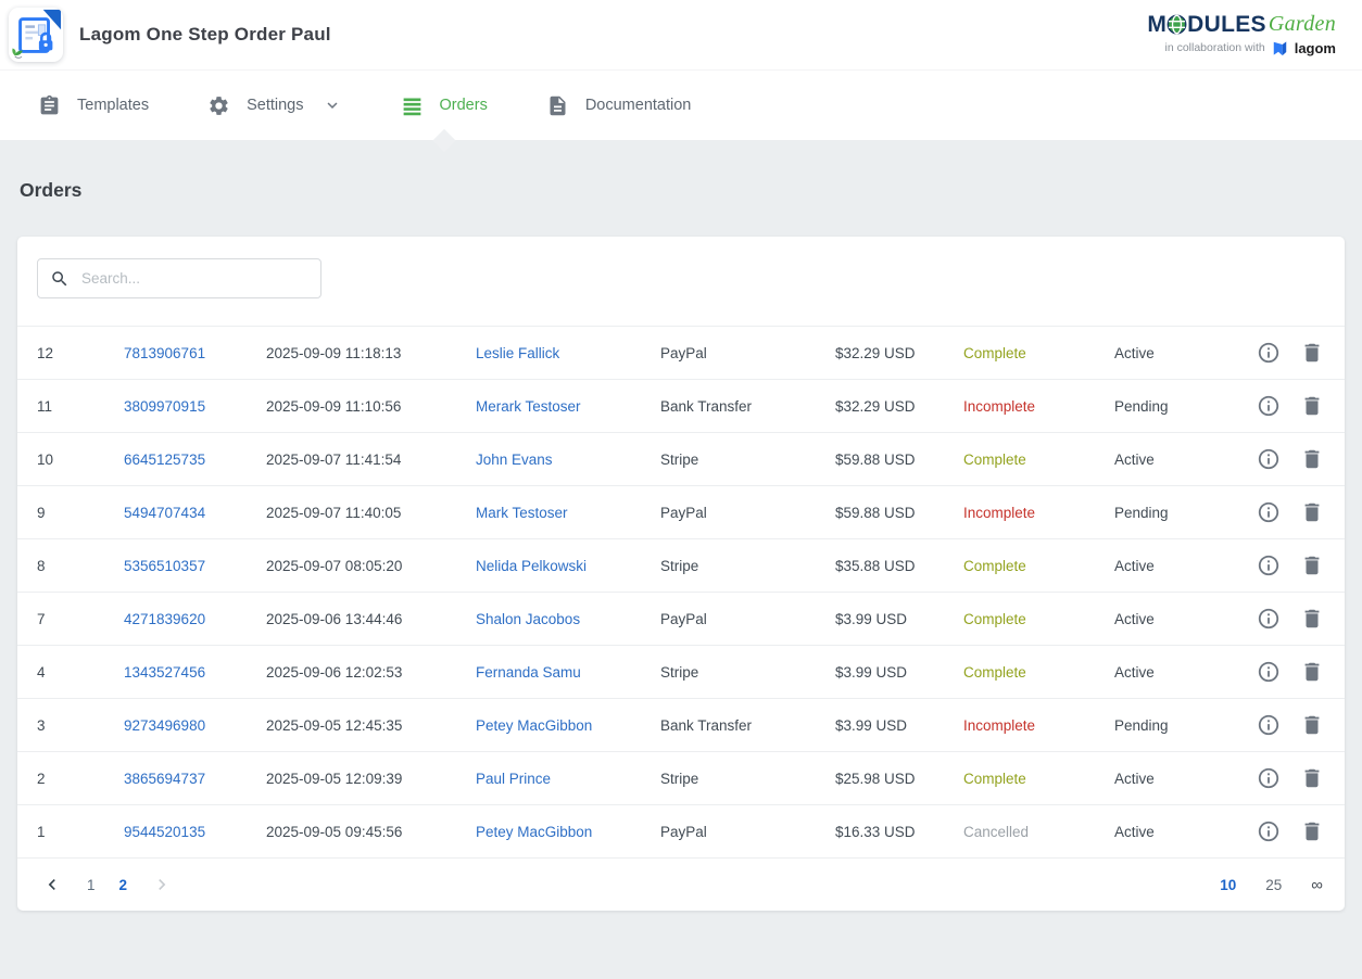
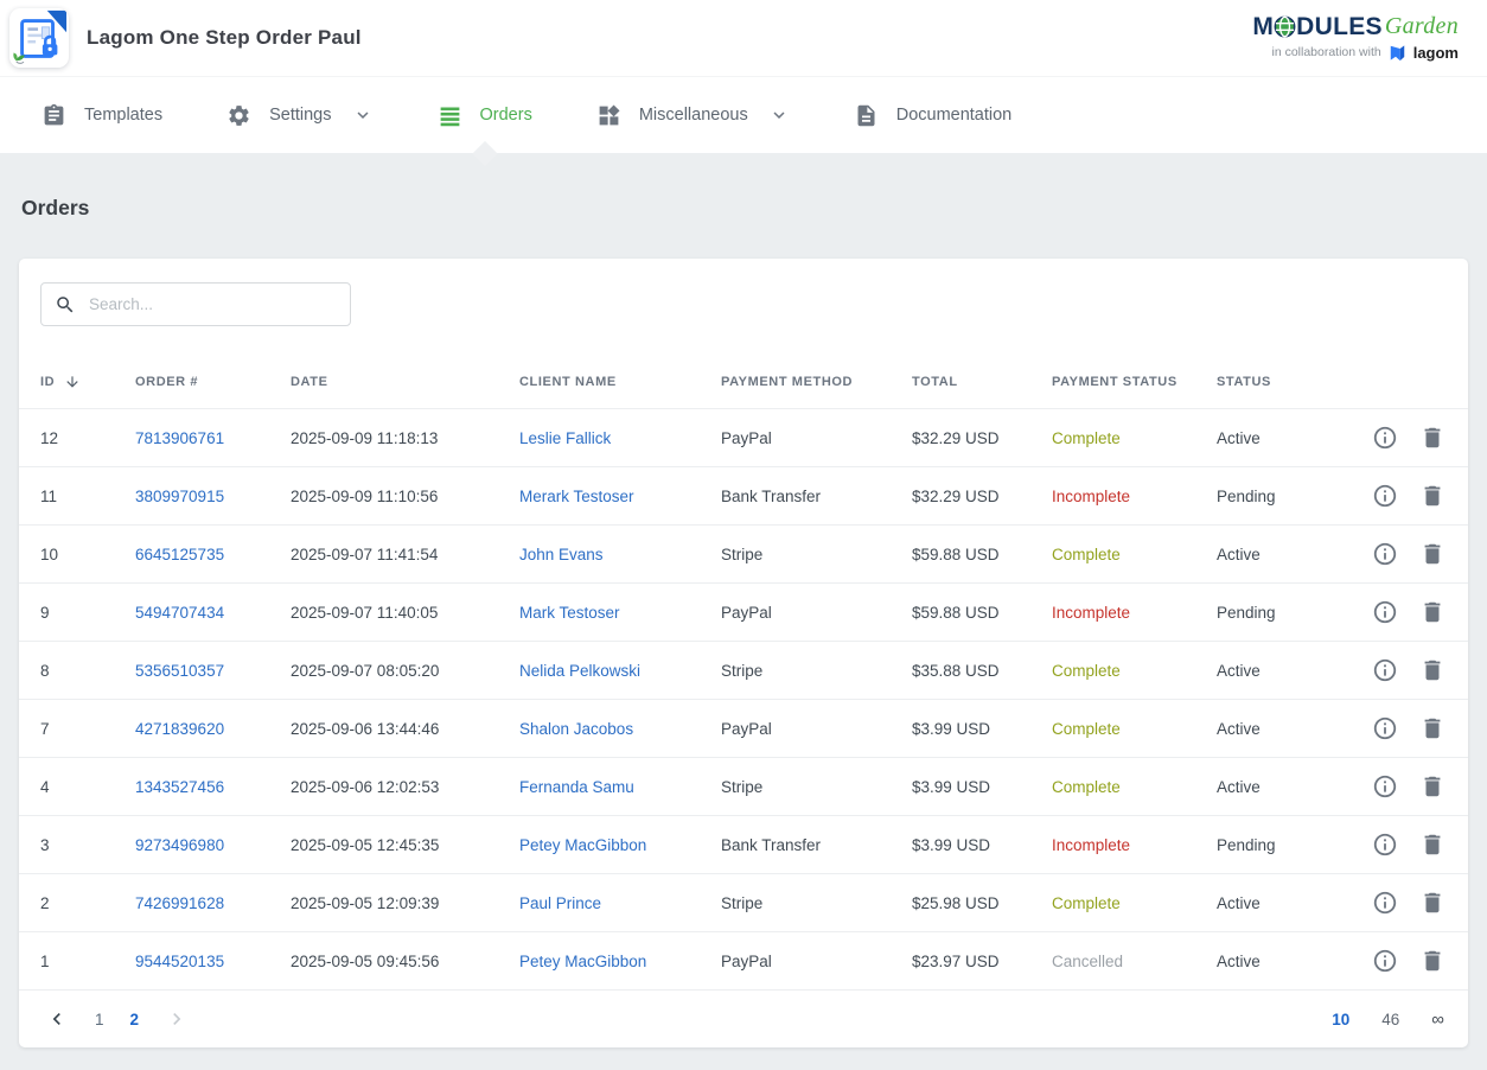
  Lagom One Step Order Paul
  M
  DULES
  Garden
  in collaboration with
  lagom
  Templates
  Settings
  Orders
+ Miscellaneous
  Documentation
  Orders
  Search...
+ ID
+ ORDER #
+ DATE
+ CLIENT NAME
+ PAYMENT METHOD
+ TOTAL
+ PAYMENT STATUS
+ STATUS
  12
  7813906761
  2025-09-09 11:18:13
  Leslie Fallick
  PayPal
  $32.29 USD
  Complete
  Active
  11
  3809970915
  2025-09-09 11:10:56
  Merark Testoser
  Bank Transfer
  $32.29 USD
  Incomplete
  Pending
  10
  6645125735
  2025-09-07 11:41:54
  John Evans
  Stripe
  $59.88 USD
  Complete
  Active
  9
  5494707434
  2025-09-07 11:40:05
  Mark Testoser
  PayPal
  $59.88 USD
  Incomplete
  Pending
  8
  5356510357
  2025-09-07 08:05:20
  Nelida Pelkowski
  Stripe
  $35.88 USD
  Complete
  Active
  7
  4271839620
  2025-09-06 13:44:46
  Shalon Jacobos
  PayPal
  $3.99 USD
  Complete
  Active
  4
  1343527456
  2025-09-06 12:02:53
  Fernanda Samu
  Stripe
  $3.99 USD
  Complete
  Active
  3
  9273496980
  2025-09-05 12:45:35
  Petey MacGibbon
  Bank Transfer
  $3.99 USD
  Incomplete
  Pending
  2
- 3865694737
+ 7426991628
  2025-09-05 12:09:39
  Paul Prince
  Stripe
  $25.98 USD
  Complete
  Active
  1
  9544520135
  2025-09-05 09:45:56
  Petey MacGibbon
  PayPal
- $16.33 USD
+ $23.97 USD
  Cancelled
  Active
  1
  2
  10
- 25
+ 46
  ∞
